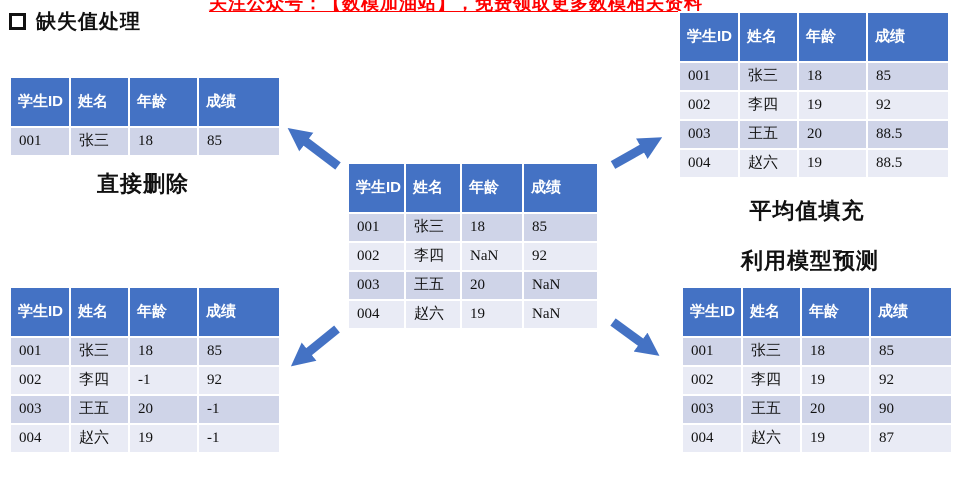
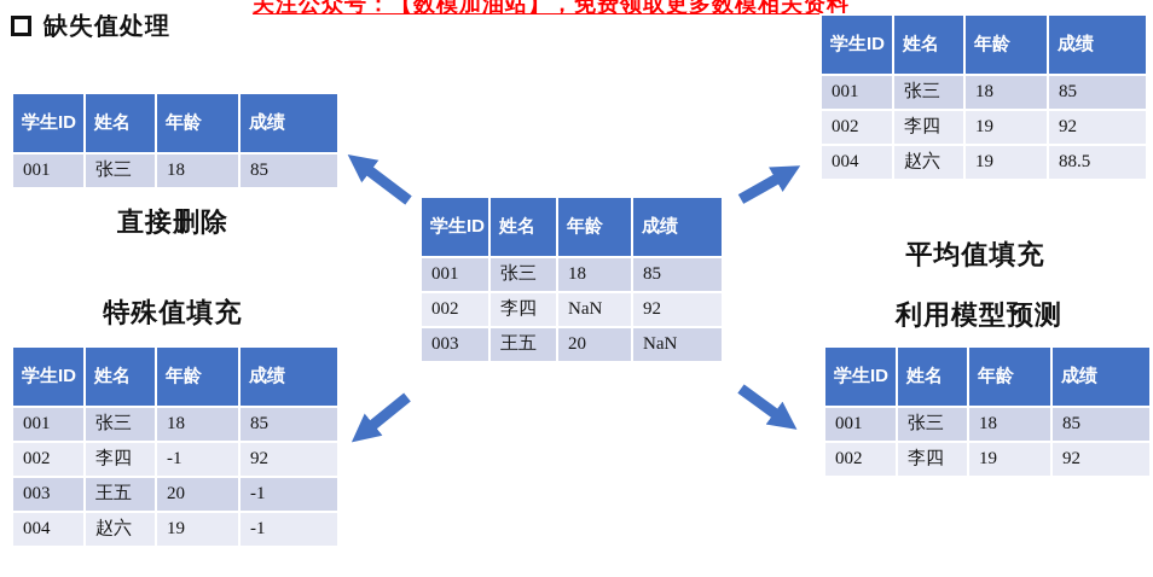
  关注公众号：【数模加油站】，免费领取更多数模相关资料
  缺失值处理
  学生ID	姓名	年龄	成绩
  001	张三	18	85
  直接删除
  学生ID	姓名	年龄	成绩
  001	张三	18	85
  002	李四	19	92
- 003	王五	20	88.5
  004	赵六	19	88.5
  平均值填充
+ 特殊值填充
  学生ID	姓名	年龄	成绩
  001	张三	18	85
  002	李四	-1	92
  003	王五	20	-1
  004	赵六	19	-1
  利用模型预测
  学生ID	姓名	年龄	成绩
  001	张三	18	85
  002	李四	19	92
- 003	王五	20	90
- 004	赵六	19	87
  学生ID	姓名	年龄	成绩
  001	张三	18	85
  002	李四	NaN	92
  003	王五	20	NaN
- 004	赵六	19	NaN
